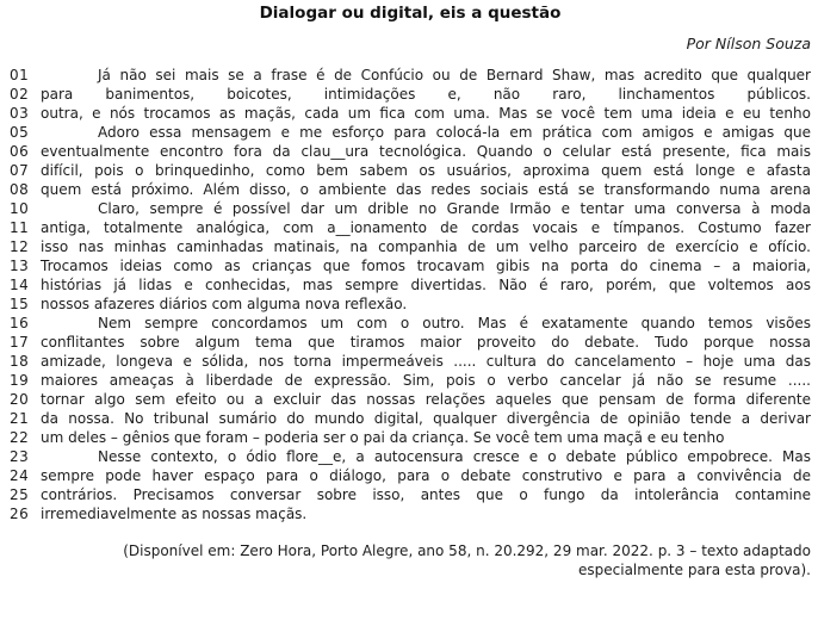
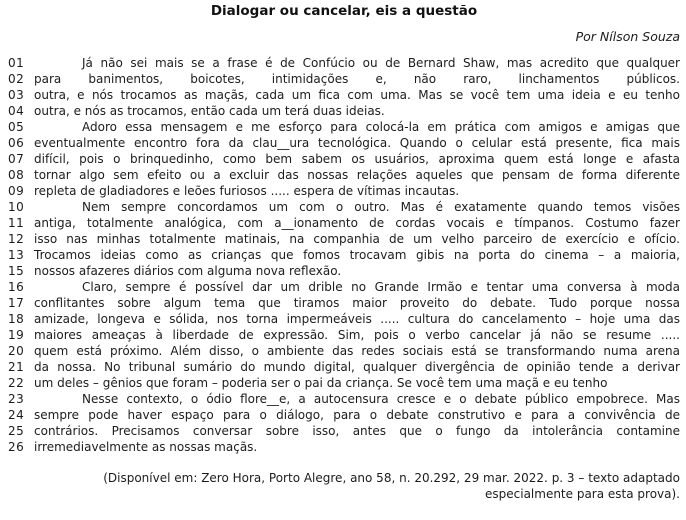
- Dialogar ou digital, eis a questão
+ Dialogar ou cancelar, eis a questão
  Por Nílson Souza
  01
  Já não sei mais se a frase é de Confúcio ou de Bernard Shaw, mas acredito que qualquer
  02
  para banimentos, boicotes, intimidações e, não raro, linchamentos públicos.
  03
  outra, e nós trocamos as maçãs, cada um fica com uma. Mas se você tem uma ideia e eu tenho
+ 04
+ outra, e nós as trocamos, então cada um terá duas ideias.
  05
  Adoro essa mensagem e me esforço para colocá-la em prática com amigos e amigas que
  06
  eventualmente encontro fora da clau__ura tecnológica. Quando o celular está presente, fica mais
  07
  difícil, pois o brinquedinho, como bem sabem os usuários, aproxima quem está longe e afasta
  08
- quem está próximo. Além disso, o ambiente das redes sociais está se transformando numa arena
+ tornar algo sem efeito ou a excluir das nossas relações aqueles que pensam de forma diferente
+ 09
+ repleta de gladiadores e leões furiosos ..... espera de vítimas incautas.
  10
- Claro, sempre é possível dar um drible no Grande Irmão e tentar uma conversa à moda
+ Nem sempre concordamos um com o outro. Mas é exatamente quando temos visões
  11
  antiga, totalmente analógica, com a__ionamento de cordas vocais e tímpanos. Costumo fazer
  12
- isso nas minhas caminhadas matinais, na companhia de um velho parceiro de exercício e ofício.
+ isso nas minhas totalmente matinais, na companhia de um velho parceiro de exercício e ofício.
  13
  Trocamos ideias como as crianças que fomos trocavam gibis na porta do cinema – a maioria,
- 14
- histórias já lidas e conhecidas, mas sempre divertidas. Não é raro, porém, que voltemos aos
  15
  nossos afazeres diários com alguma nova reflexão.
  16
- Nem sempre concordamos um com o outro. Mas é exatamente quando temos visões
+ Claro, sempre é possível dar um drible no Grande Irmão e tentar uma conversa à moda
  17
  conflitantes sobre algum tema que tiramos maior proveito do debate. Tudo porque nossa
  18
  amizade, longeva e sólida, nos torna impermeáveis ..... cultura do cancelamento – hoje uma das
  19
  maiores ameaças à liberdade de expressão. Sim, pois o verbo cancelar já não se resume .....
  20
- tornar algo sem efeito ou a excluir das nossas relações aqueles que pensam de forma diferente
+ quem está próximo. Além disso, o ambiente das redes sociais está se transformando numa arena
  21
  da nossa. No tribunal sumário do mundo digital, qualquer divergência de opinião tende a derivar
  22
  um deles – gênios que foram – poderia ser o pai da criança. Se você tem uma maçã e eu tenho
  23
  Nesse contexto, o ódio flore__e, a autocensura cresce e o debate público empobrece. Mas
  24
  sempre pode haver espaço para o diálogo, para o debate construtivo e para a convivência de
  25
  contrários. Precisamos conversar sobre isso, antes que o fungo da intolerância contamine
  26
  irremediavelmente as nossas maçãs.
  (Disponível em: Zero Hora, Porto Alegre, ano 58, n. 20.292, 29 mar. 2022. p. 3 – texto adaptado
  especialmente para esta prova).
